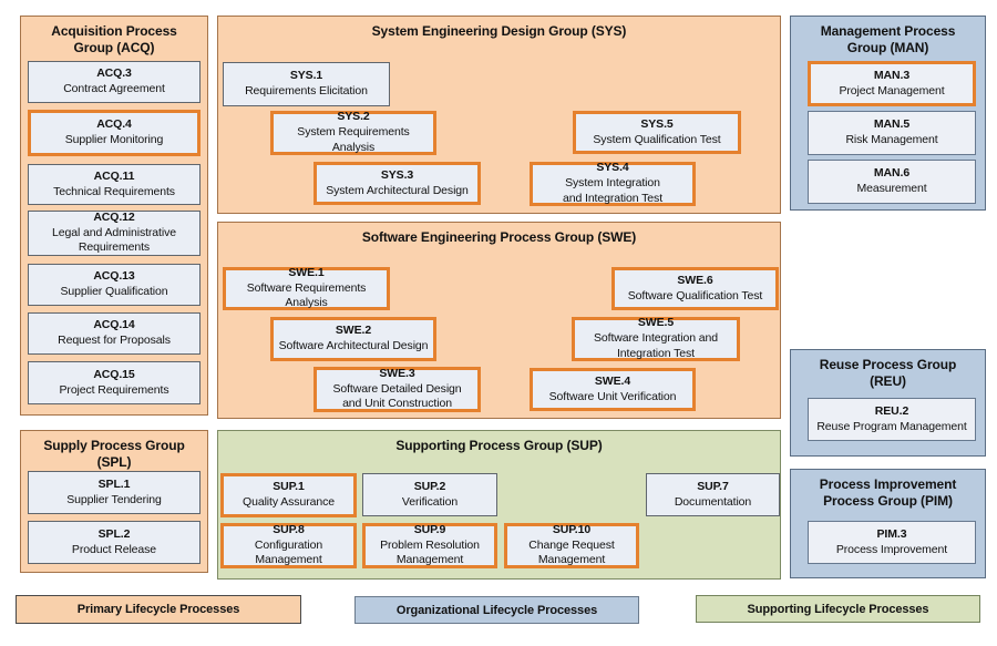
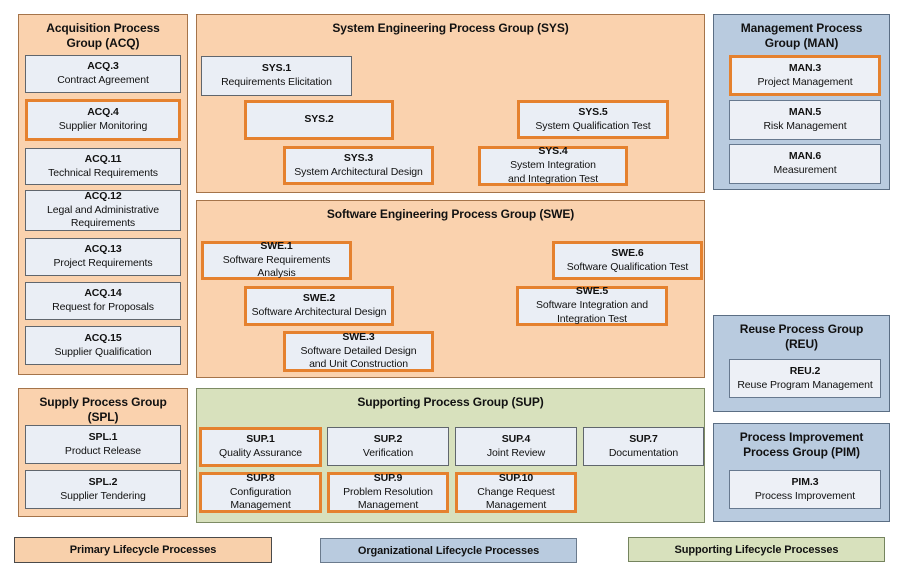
  Acquisition Process
  Group (ACQ)
  ACQ.3
  Contract Agreement
  ACQ.4
  Supplier Monitoring
  ACQ.11
  Technical Requirements
  ACQ.12
  Legal and Administrative
  Requirements
  ACQ.13
- Supplier Qualification
+ Project Requirements
  ACQ.14
  Request for Proposals
  ACQ.15
- Project Requirements
+ Supplier Qualification
  Supply Process Group
  (SPL)
  SPL.1
- Supplier Tendering
+ Product Release
  SPL.2
- Product Release
+ Supplier Tendering
- System Engineering Design Group (SYS)
+ System Engineering Process Group (SYS)
  SYS.1
  Requirements Elicitation
  SYS.2
- System Requirements Analysis
  SYS.3
  System Architectural Design
  SYS.5
  System Qualification Test
  SYS.4
  System Integration
  and Integration Test
  Software Engineering Process Group (SWE)
  SWE.1
  Software Requirements Analysis
  SWE.2
  Software Architectural Design
  SWE.3
  Software Detailed Design
  and Unit Construction
  SWE.6
  Software Qualification Test
  SWE.5
  Software Integration and
  Integration Test
- SWE.4
- Software Unit Verification
  Supporting Process Group (SUP)
  SUP.1
  Quality Assurance
  SUP.2
  Verification
+ SUP.4
+ Joint Review
  SUP.7
  Documentation
  SUP.8
  Configuration Management
  SUP.9
  Problem Resolution
  Management
  SUP.10
  Change Request
  Management
  Management Process
  Group (MAN)
  MAN.3
  Project Management
  MAN.5
  Risk Management
  MAN.6
  Measurement
  Reuse Process Group
  (REU)
  REU.2
  Reuse Program Management
  Process Improvement
  Process Group (PIM)
  PIM.3
  Process Improvement
  Primary Lifecycle Processes
  Organizational Lifecycle Processes
  Supporting Lifecycle Processes
